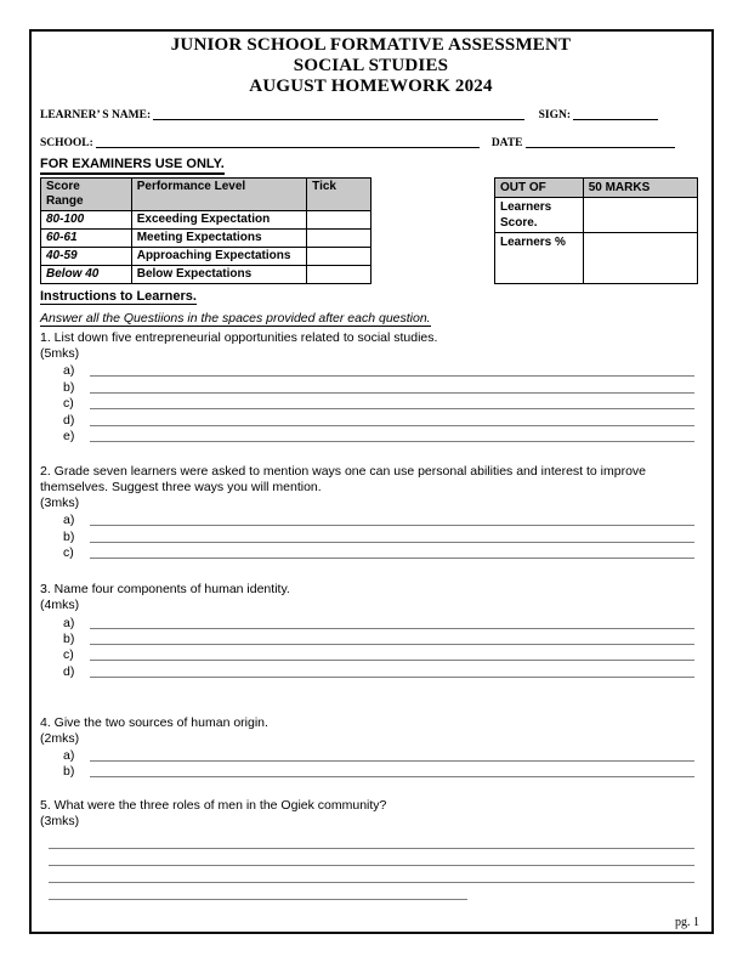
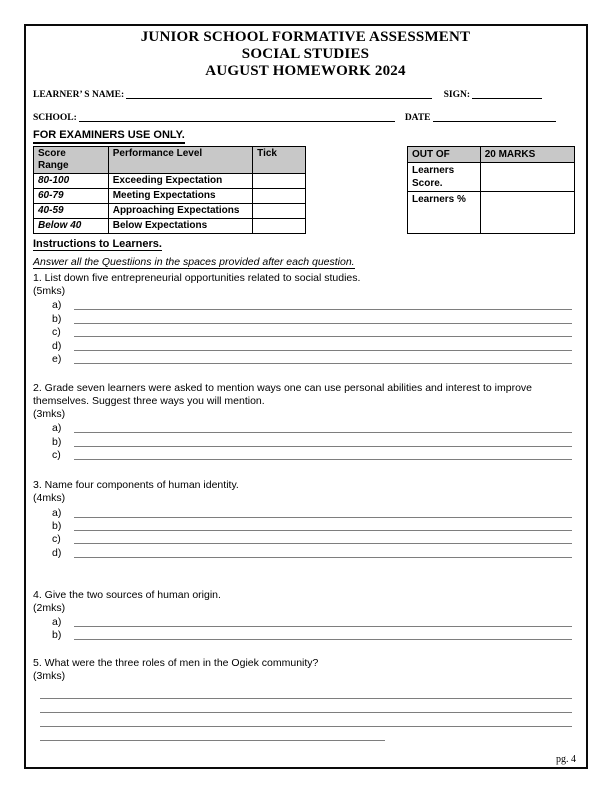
  JUNIOR SCHOOL FORMATIVE ASSESSMENT
  SOCIAL STUDIES
  AUGUST HOMEWORK 2024
  LEARNER’ S NAME:
  SIGN:
  SCHOOL:
  DATE
  FOR EXAMINERS USE ONLY.
  Score Range	Performance Level	Tick
  80-100	Exceeding Expectation
- 60-61	Meeting Expectations
+ 60-79	Meeting Expectations
  40-59	Approaching Expectations
  Below 40	Below Expectations
- OUT OF	50 MARKS
+ OUT OF	20 MARKS
  Learners Score.
  Learners %
  Instructions to Learners.
  Answer all the Questiions in the spaces provided after each question.
  1. List down five entrepreneurial opportunities related to social studies.
  (5mks)
  a)
  b)
  c)
  d)
  e)
  2. Grade seven learners were asked to mention ways one can use personal abilities and interest to improve themselves. Suggest three ways you will mention.
  (3mks)
  a)
  b)
  c)
  3. Name four components of human identity.
  (4mks)
  a)
  b)
  c)
  d)
  4. Give the two sources of human origin.
  (2mks)
  a)
  b)
  5. What were the three roles of men in the Ogiek community?
  (3mks)
- pg. 1
+ pg. 4
